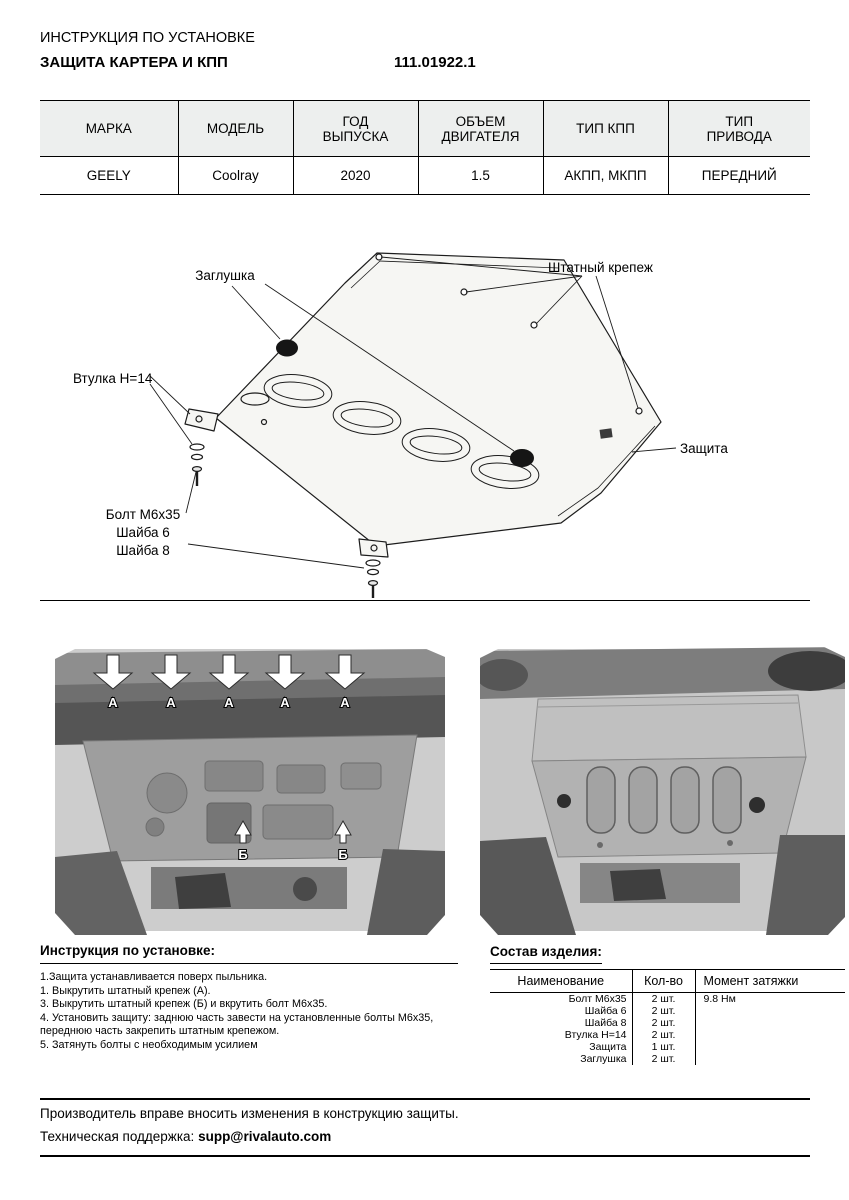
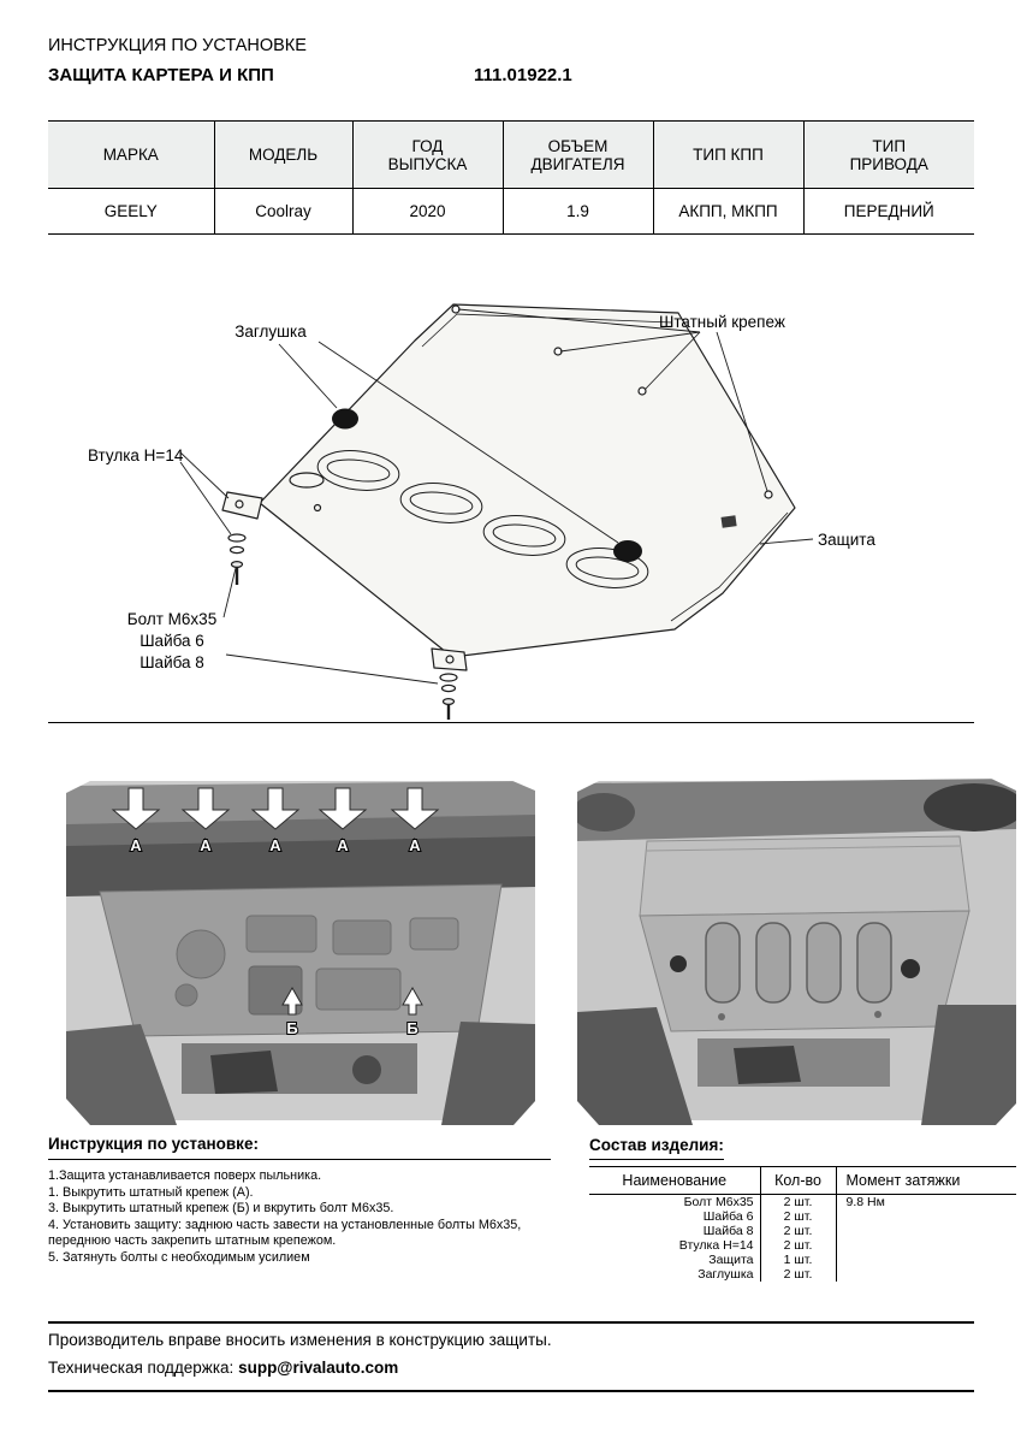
  ИНСТРУКЦИЯ ПО УСТАНОВКЕ
  ЗАЩИТА КАРТЕРА И КПП
  111.01922.1
  МАРКА	МОДЕЛЬ	ГОД ВЫПУСКА	ОБЪЕМ ДВИГАТЕЛЯ	ТИП КПП	ТИП ПРИВОДА
- GEELY	Coolray	2020	1.5	АКПП, МКПП	ПЕРЕДНИЙ
+ GEELY	Coolray	2020	1.9	АКПП, МКПП	ПЕРЕДНИЙ
  Заглушка
  Штатный крепеж
  Втулка Н=14
  Защита
  Болт М6х35
  Шайба 6
  Шайба 8
  А
  А
  А
  А
  А
  Б
  Б
  Инструкция по установке:
  1.Защита устанавливается поверх пыльника.
  1. Выкрутить штатный крепеж (А).
  3. Выкрутить штатный крепеж (Б) и вкрутить болт М6х35.
  4. Установить защиту: заднюю часть завести на установленные болты М6х35, переднюю часть закрепить штатным крепежом.
  5. Затянуть болты с необходимым усилием
  Состав изделия:
  Наименование	Кол-во	Момент затяжки
  Болт М6х35	2 шт.	9.8 Нм
  Шайба 6	2 шт.
  Шайба 8	2 шт.
  Втулка Н=14	2 шт.
  Защита	1 шт.
  Заглушка	2 шт.
  Производитель вправе вносить изменения в конструкцию защиты.
  Техническая поддержка: supp@rivalauto.com
